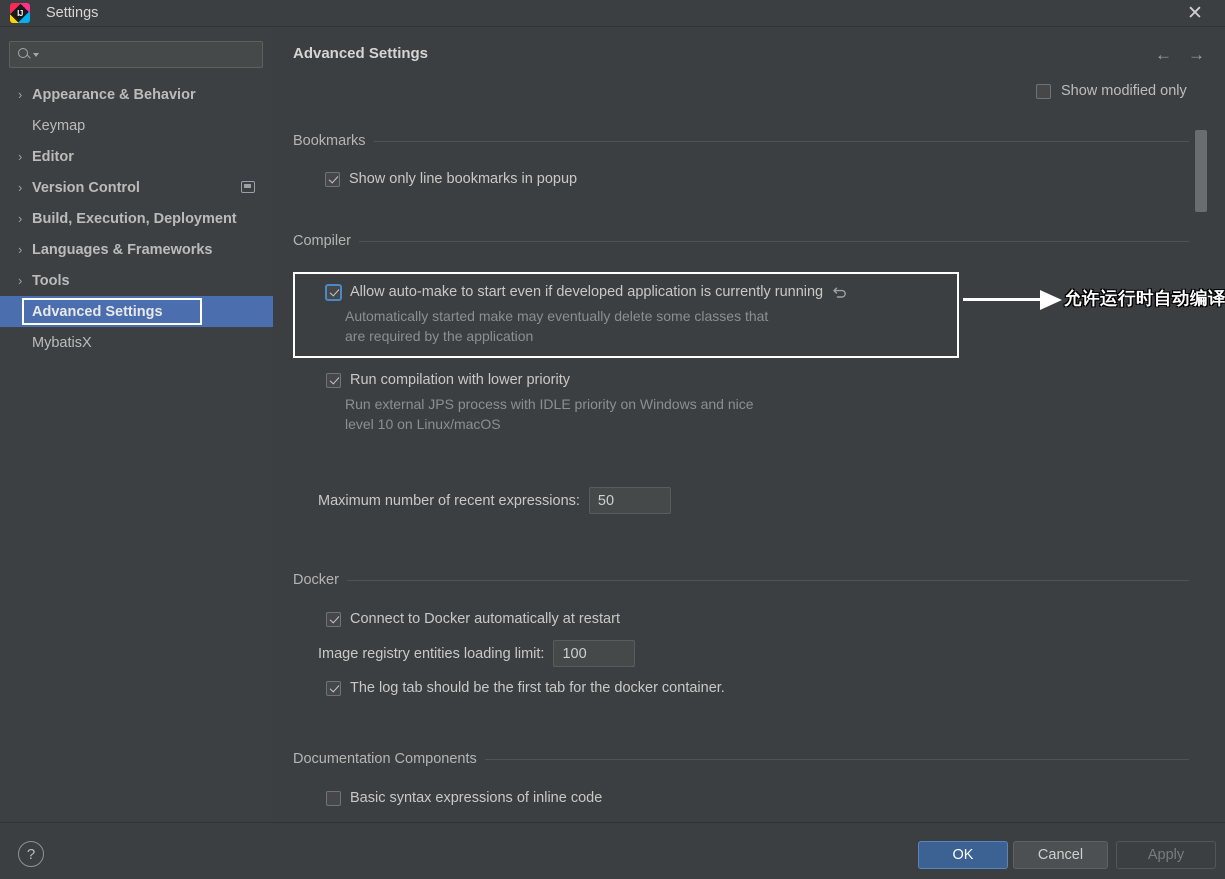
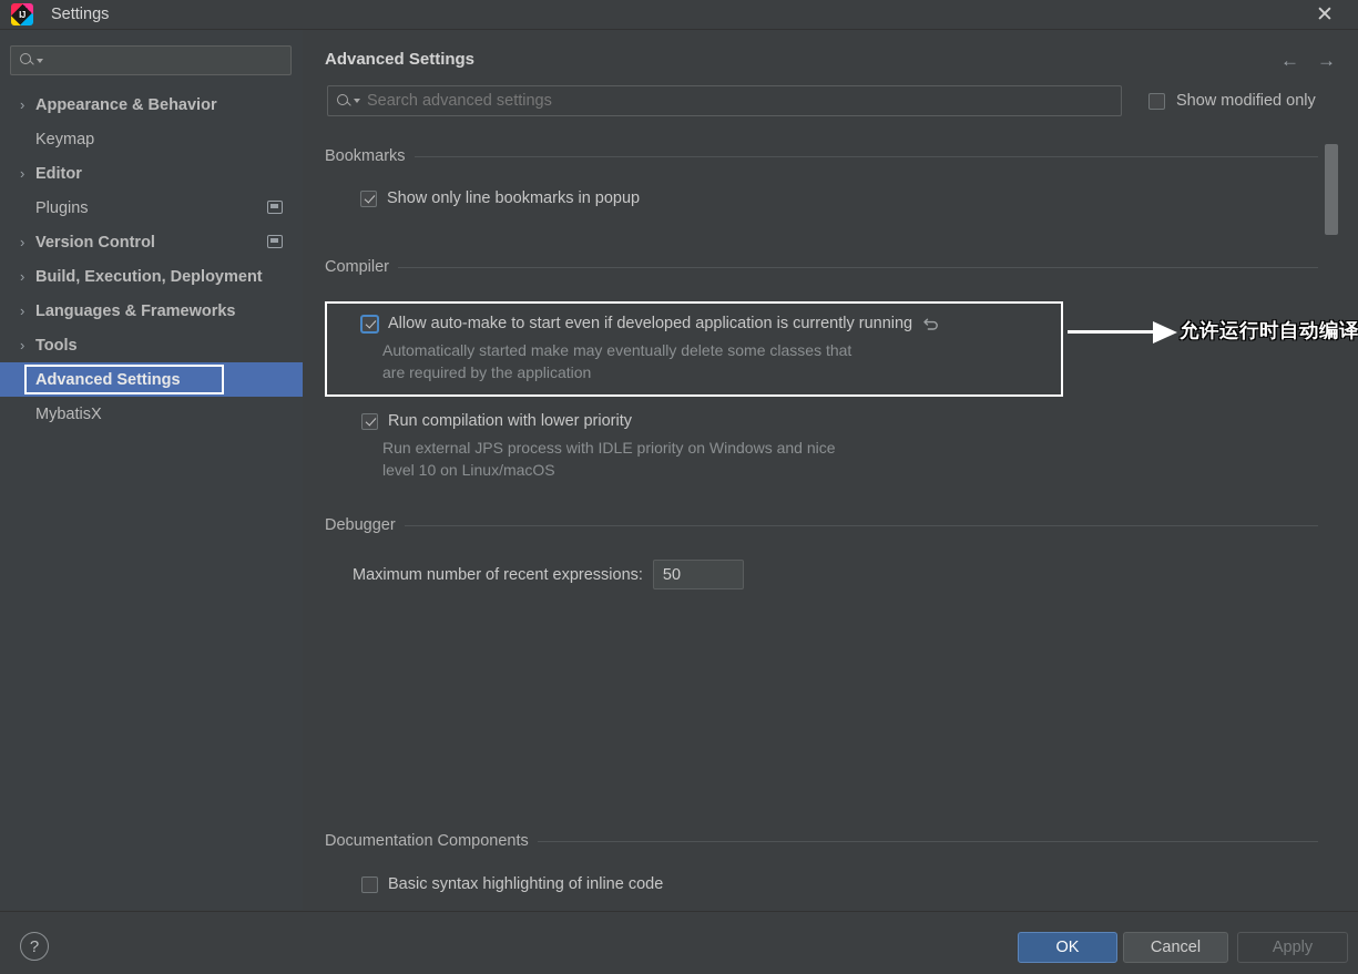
  IJ
  Settings
  ✕
  ›
  Appearance & Behavior
  Keymap
  ›
  Editor
+ Plugins
  ›
  Version Control
  ›
  Build, Execution, Deployment
  ›
  Languages & Frameworks
  ›
  Tools
  Advanced Settings
  MybatisX
  Advanced Settings
  ←
  →
+ Search advanced settings
  Show modified only
  Bookmarks
  Show only line bookmarks in popup
  Compiler
  Allow auto-make to start even if developed application is currently running
  Automatically started make may eventually delete some classes that
  are required by the application
  Run compilation with lower priority
  Run external JPS process with IDLE priority on Windows and nice
  level 10 on Linux/macOS
+ Debugger
  Maximum number of recent expressions:
  50
- Docker
- Connect to Docker automatically at restart
- Image registry entities loading limit:
- 100
- The log tab should be the first tab for the docker container.
  Documentation Components
- Basic syntax expressions of inline code
+ Basic syntax highlighting of inline code
  允许运行时自动编译
  ?
  OK
  Cancel
  Apply
